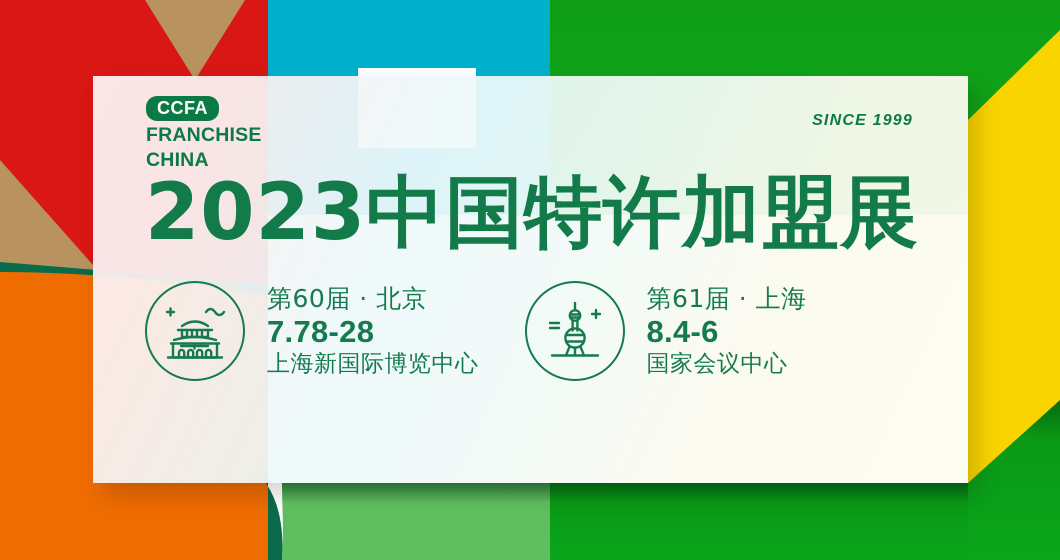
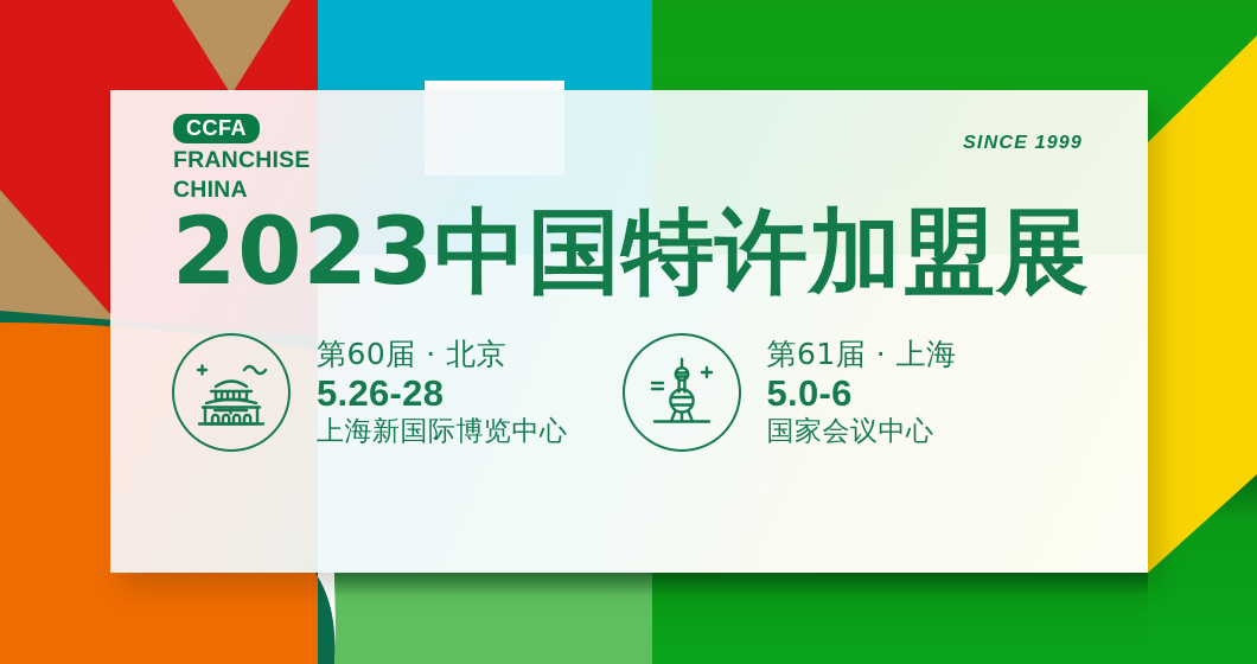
  CCFA
  FRANCHISE
  CHINA
  SINCE 1999
  2023中国特许加盟展
  第60届 · 北京
- 7.78-28
+ 5.26-28
  上海新国际博览中心
  第61届 · 上海
- 8.4-6
+ 5.0-6
  国家会议中心
